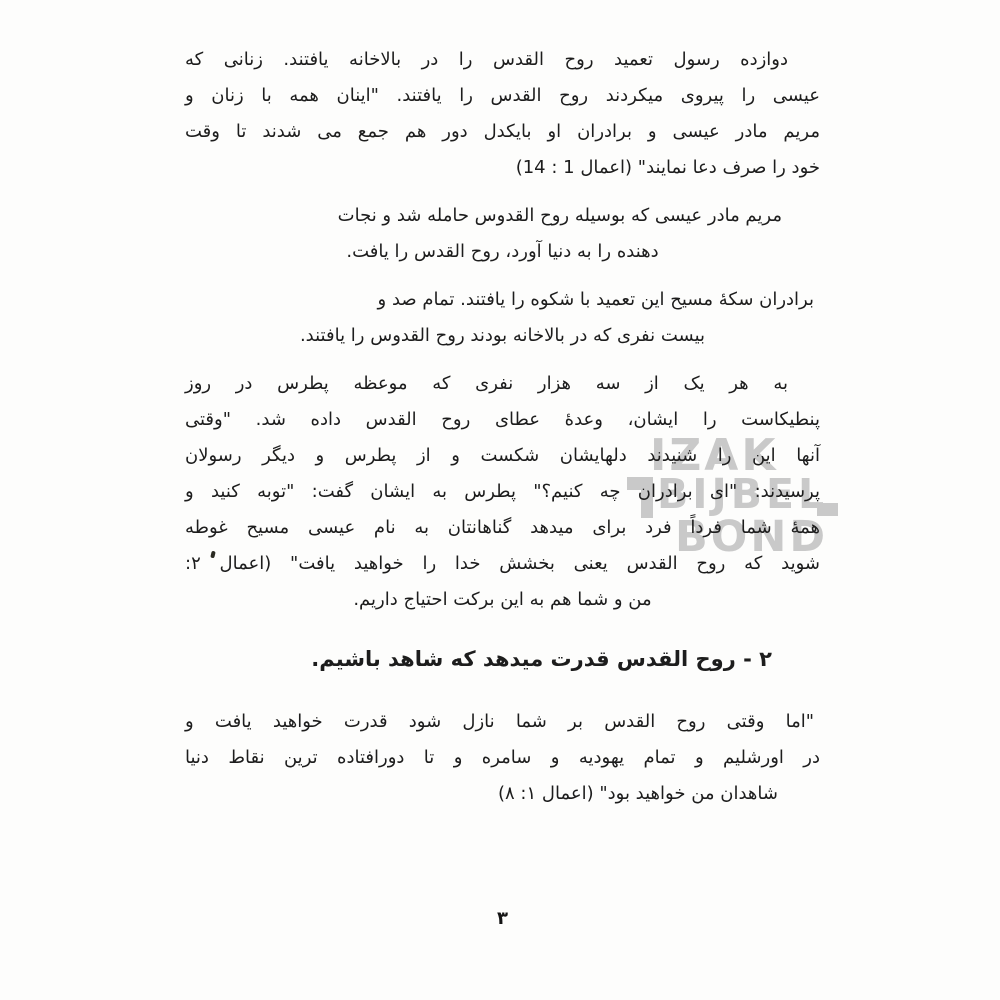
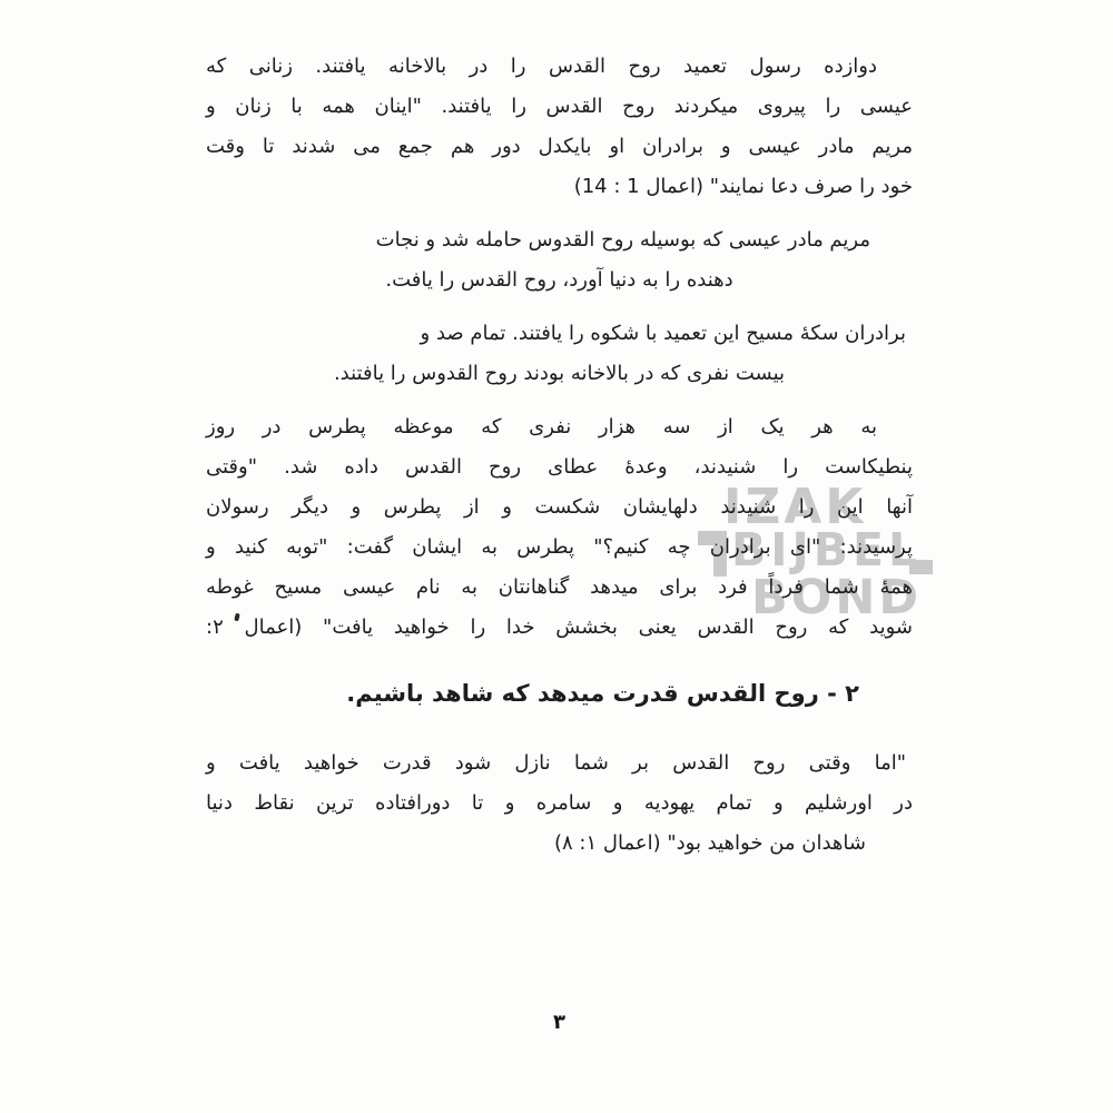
  IZAK
  BIJBEL
  BOND
  دوازده رسول تعمید روح القدس را در بالاخانه یافتند. زنانی که
  عیسی را پیروی میکردند روح القدس را یافتند. "اینان همه با زنان و
  مریم مادر عیسی و برادران او بایکدل دور هم جمع می شدند تا وقت
  خود را صرف دعا نمایند" (اعمال 1 : 14)
  مریم مادر عیسی که بوسیله روح القدوس حامله شد و نجات
  دهنده را به دنیا آورد، روح القدس را یافت.
  برادران سکهٔ مسیح این تعمید با شکوه را یافتند. تمام صد و
  بیست نفری که در بالاخانه بودند روح القدوس را یافتند.
  به هر یک از سه هزار نفری که موعظه پطرس در روز
- پنطیکاست را ایشان، وعدهٔ عطای روح القدس داده شد. "وقتی
+ پنطیکاست را شنیدند، وعدهٔ عطای روح القدس داده شد. "وقتی
  آنها این را شنیدند دلهایشان شکست و از پطرس و دیگر رسولان
  پرسیدند: "ای برادران چه کنیم؟" پطرس به ایشان گفت: "توبه کنید و
  همهٔ شما فرداً فرد برای میدهد گناهانتان به نام عیسی مسیح غوطه
  شوید که روح القدس یعنی بخشش خدا را خواهید یافت" (اعمال ۲:
- من و شما هم به این برکت احتیاج داریم.
  ۲ - روح القدس قدرت میدهد که شاهد باشیم.
  "اما وقتی روح القدس بر شما نازل شود قدرت خواهید یافت و
  در اورشلیم و تمام یهودیه و سامره و تا دورافتاده ترین نقاط دنیا
  شاهدان من خواهید بود" (اعمال ۱: ۸)
  ۳
